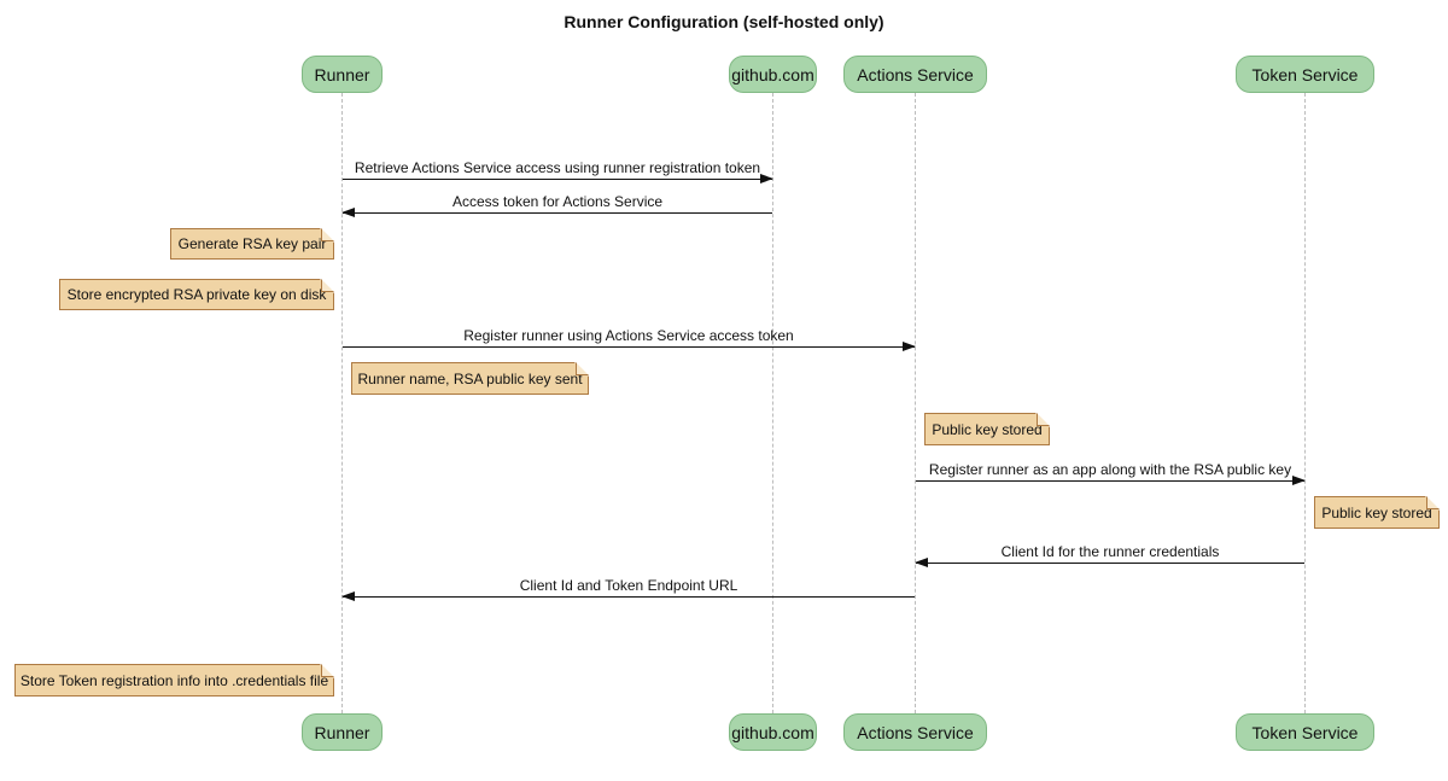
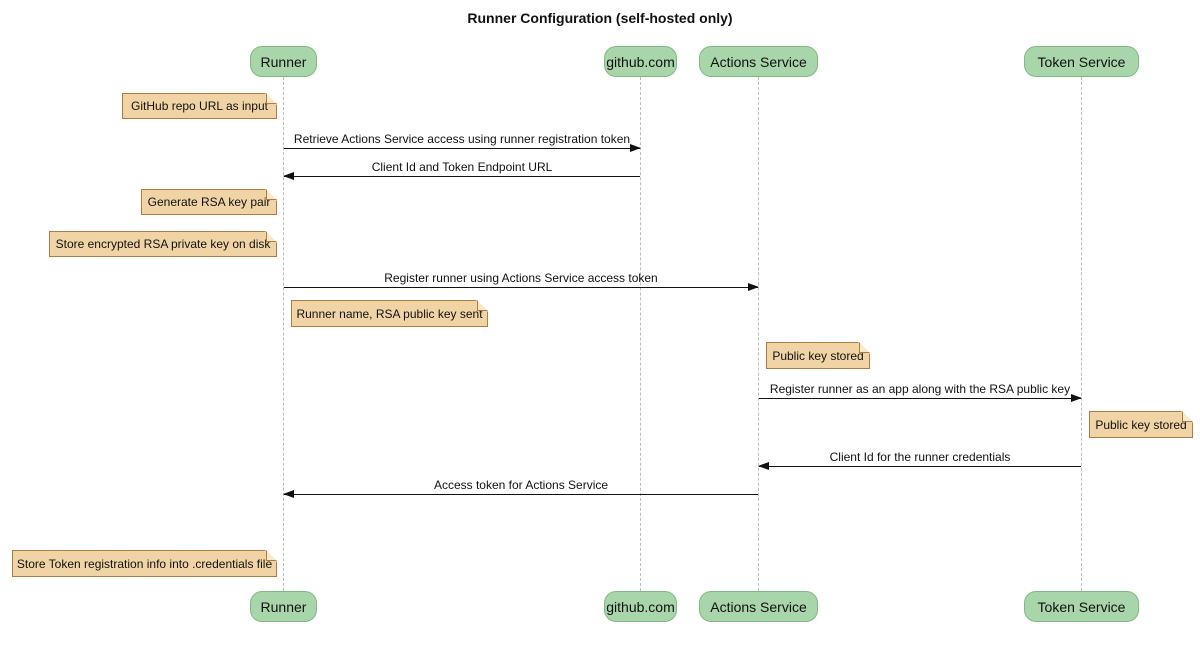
  Runner Configuration (self-hosted only)
  Runner
  github.com
  Actions Service
  Token Service
  Runner
  github.com
  Actions Service
  Token Service
  Retrieve Actions Service access using runner registration token
- Access token for Actions Service
+ Client Id and Token Endpoint URL
  Register runner using Actions Service access token
  Register runner as an app along with the RSA public key
  Client Id for the runner credentials
- Client Id and Token Endpoint URL
+ Access token for Actions Service
+ GitHub repo URL as input
  Generate RSA key pair
  Store encrypted RSA private key on disk
  Runner name, RSA public key sent
  Public key stored
  Public key stored
  Store Token registration info into .credentials file
